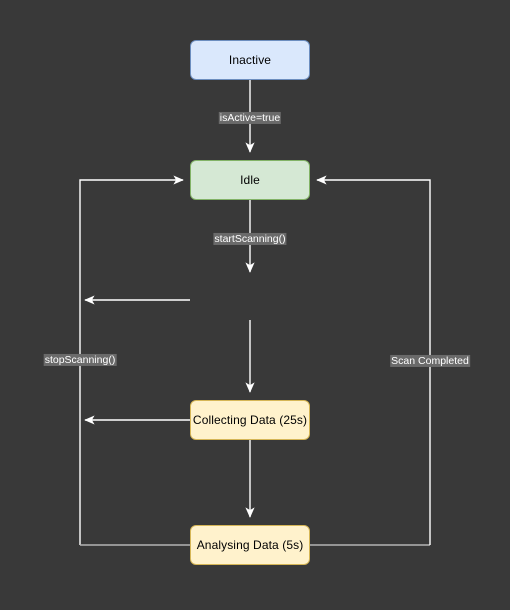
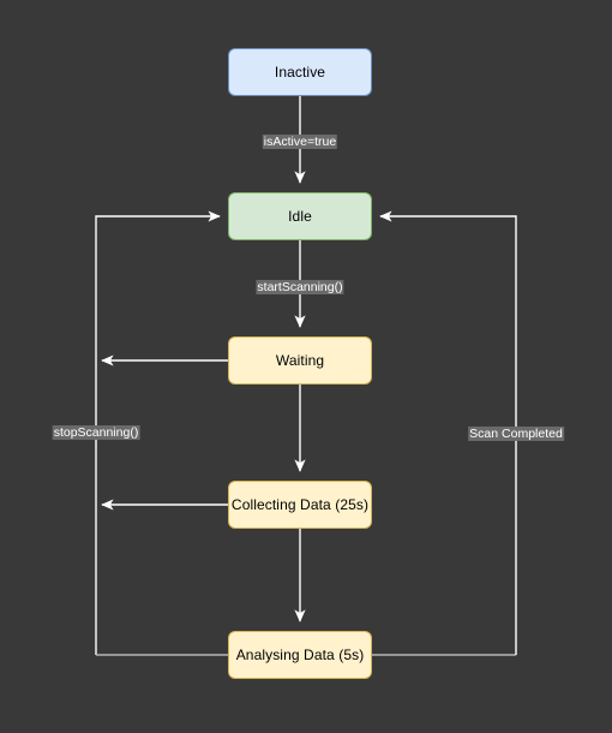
  Inactive
  Idle
+ Waiting
  Collecting Data (25s)
  Analysing Data (5s)
  isActive=true
  startScanning()
  stopScanning()
  Scan Completed
